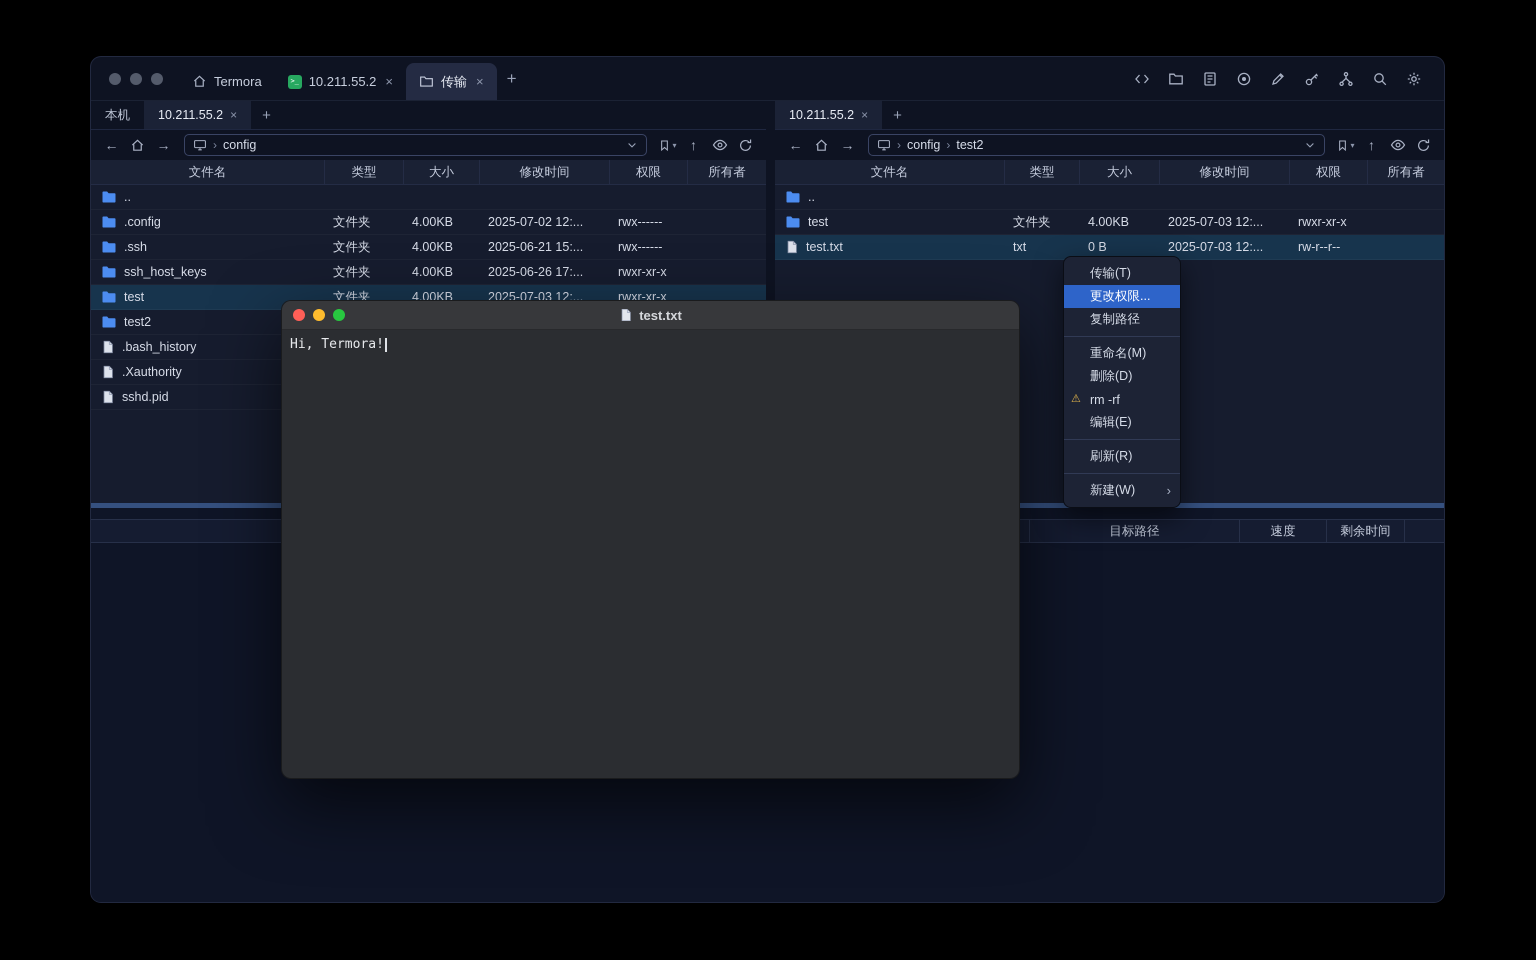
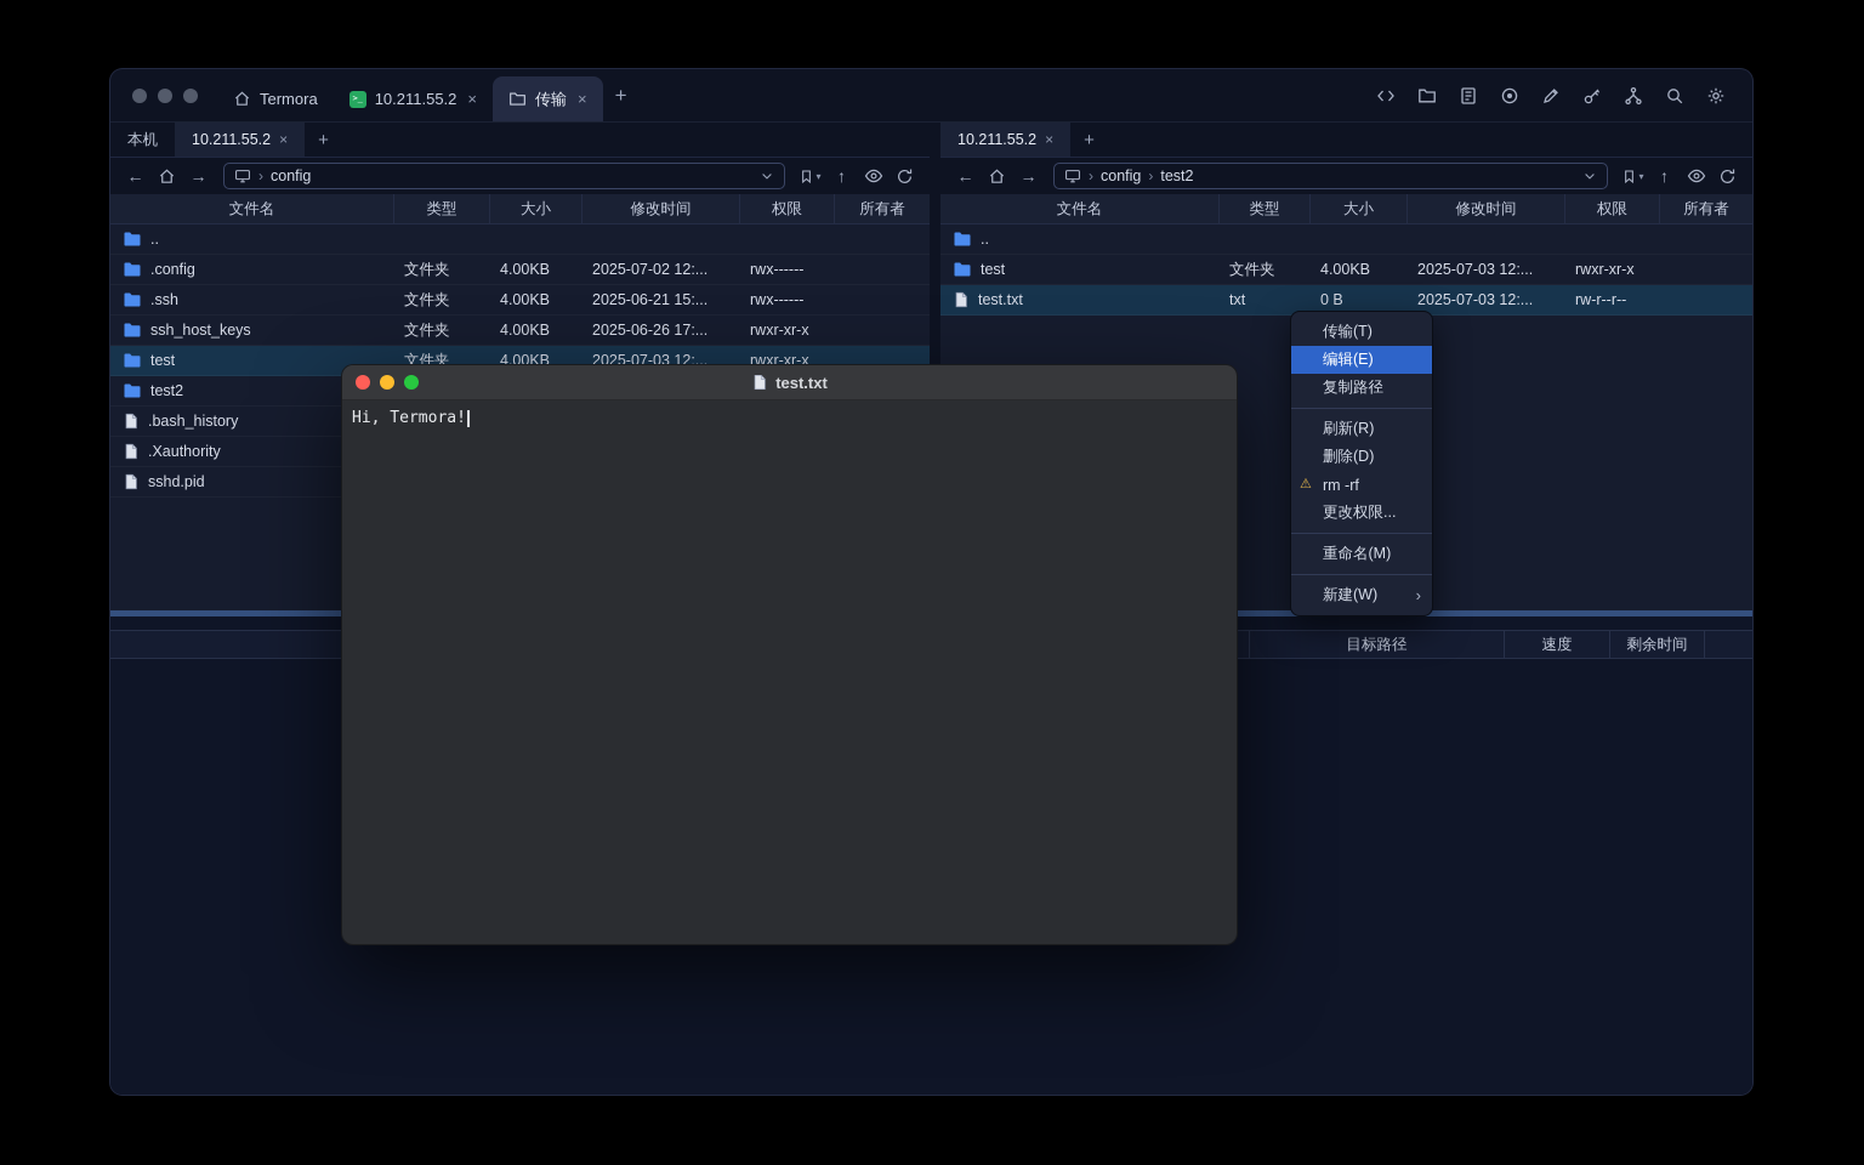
  Termora
  >_
  10.211.55.2
  ×
  传输
  ×
  +
  本机
  10.211.55.2
  ×
  +
  ←
  →
  ›
  config
  ▾
  ↑
  文件名
  类型
  大小
  修改时间
  权限
  所有者
  ..
  .config
  文件夹
  4.00KB
  2025-07-02 12:...
  rwx------
  .ssh
  文件夹
  4.00KB
  2025-06-21 15:...
  rwx------
  ssh_host_keys
  文件夹
  4.00KB
  2025-06-26 17:...
  rwxr-xr-x
  test
  文件夹
  4.00KB
  2025-07-03 12:...
  rwxr-xr-x
  test2
  .bash_history
  .Xauthority
  sshd.pid
  10.211.55.2
  ×
  +
  ←
  →
  ›
  config
  ›
  test2
  ▾
  ↑
  文件名
  类型
  大小
  修改时间
  权限
  所有者
  ..
  test
  文件夹
  4.00KB
  2025-07-03 12:...
  rwxr-xr-x
  test.txt
  txt
  0 B
  2025-07-03 12:...
  rw-r--r--
  目标路径
  速度
  剩余时间
  传输(T)
- 更改权限...
+ 编辑(E)
  复制路径
- 重命名(M)
+ 刷新(R)
  删除(D)
  ⚠
  rm -rf
- 编辑(E)
+ 更改权限...
- 刷新(R)
+ 重命名(M)
  新建(W)
  ›
  test.txt
  Hi, Termora!
